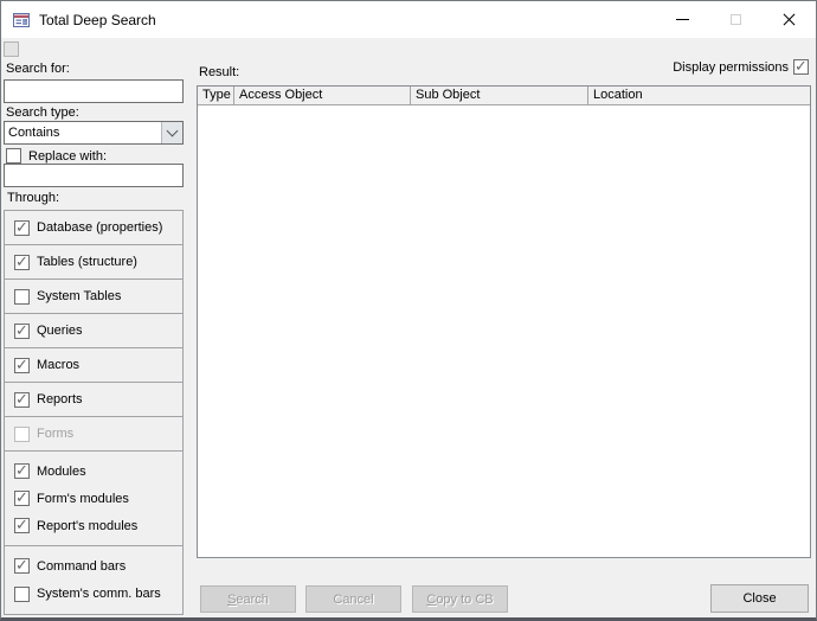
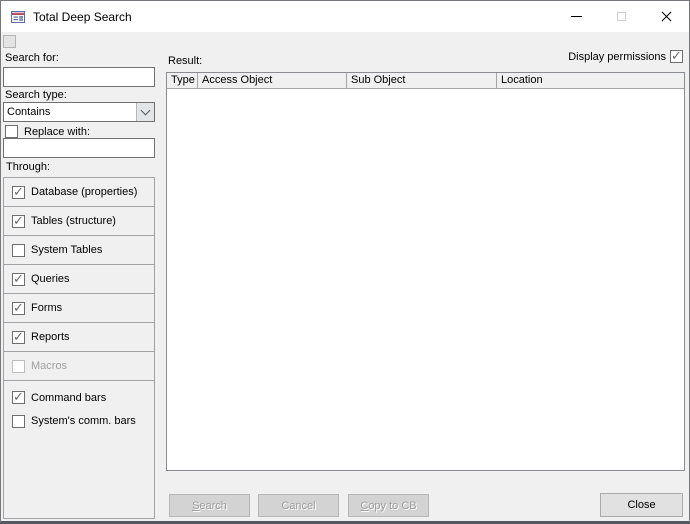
  Total Deep Search
  Search for:
  Search type:
  Contains
  Replace with:
  Through:
  Database (properties)
  Tables (structure)
  System Tables
  Queries
- Macros
+ Forms
  Reports
- Forms
+ Macros
- Modules
- Form's modules
- Report's modules
  Command bars
  System's comm. bars
  Result:
  Display permissions
  Type
  Access Object
  Sub Object
  Location
  Search
  Cancel
  Copy to CB
  Close
